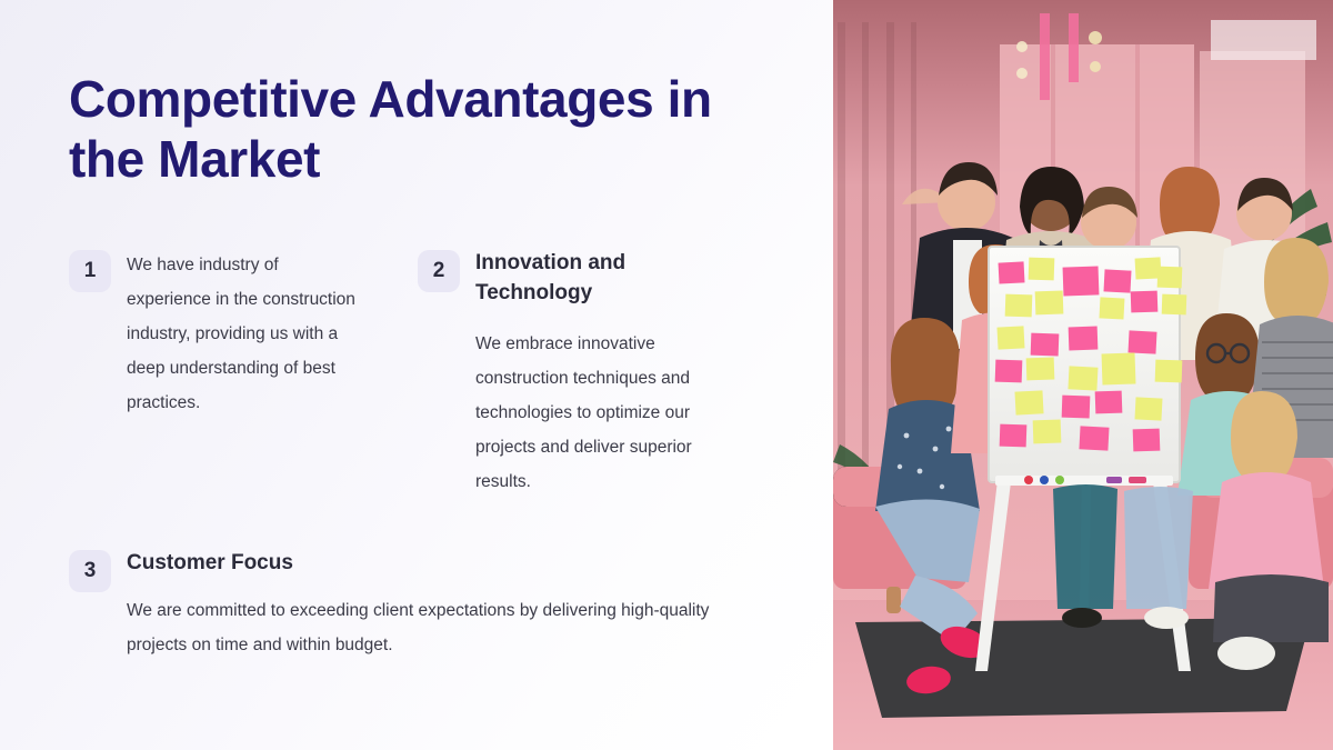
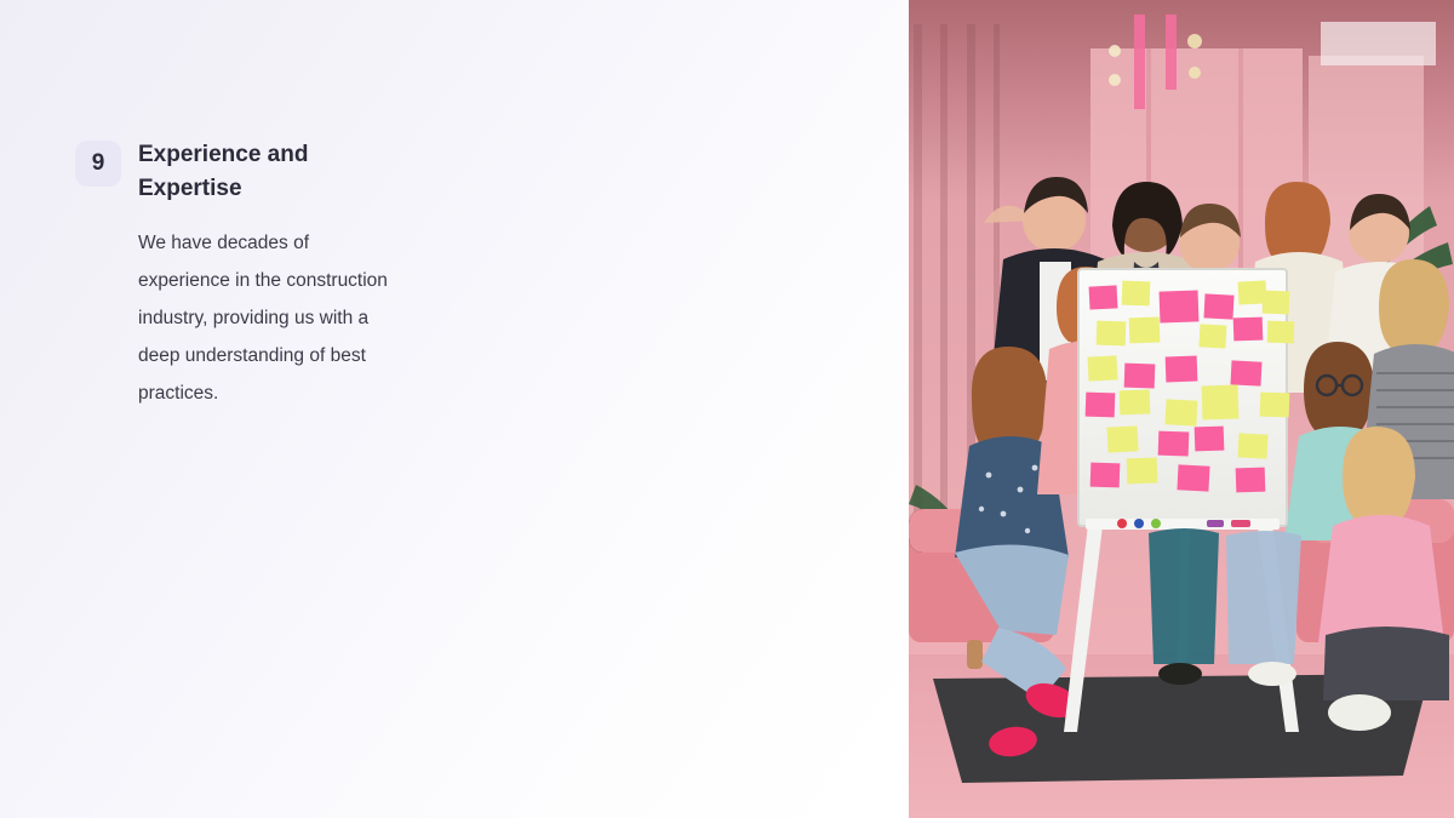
- Competitive Advantages in the Market
- 1
+ 9
+ Experience and Expertise
- We have industry of experience in the construction industry, providing us with a deep understanding of best practices.
+ We have decades of experience in the construction industry, providing us with a deep understanding of best practices.
- 2
- Innovation and Technology
- We embrace innovative construction techniques and technologies to optimize our projects and deliver superior results.
- 3
- Customer Focus
- We are committed to exceeding client expectations by delivering high-quality projects on time and within budget.
